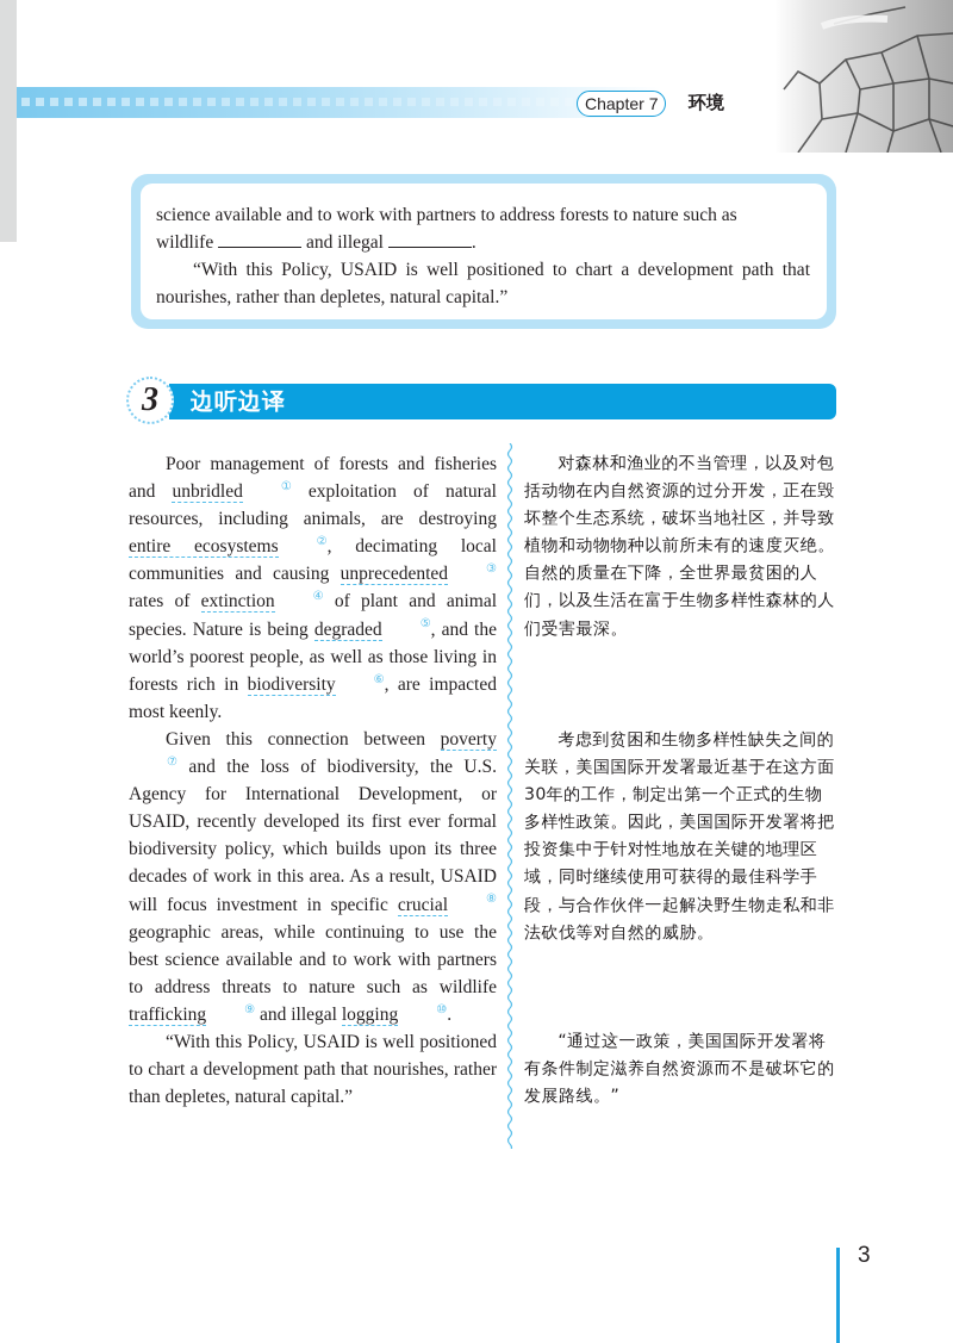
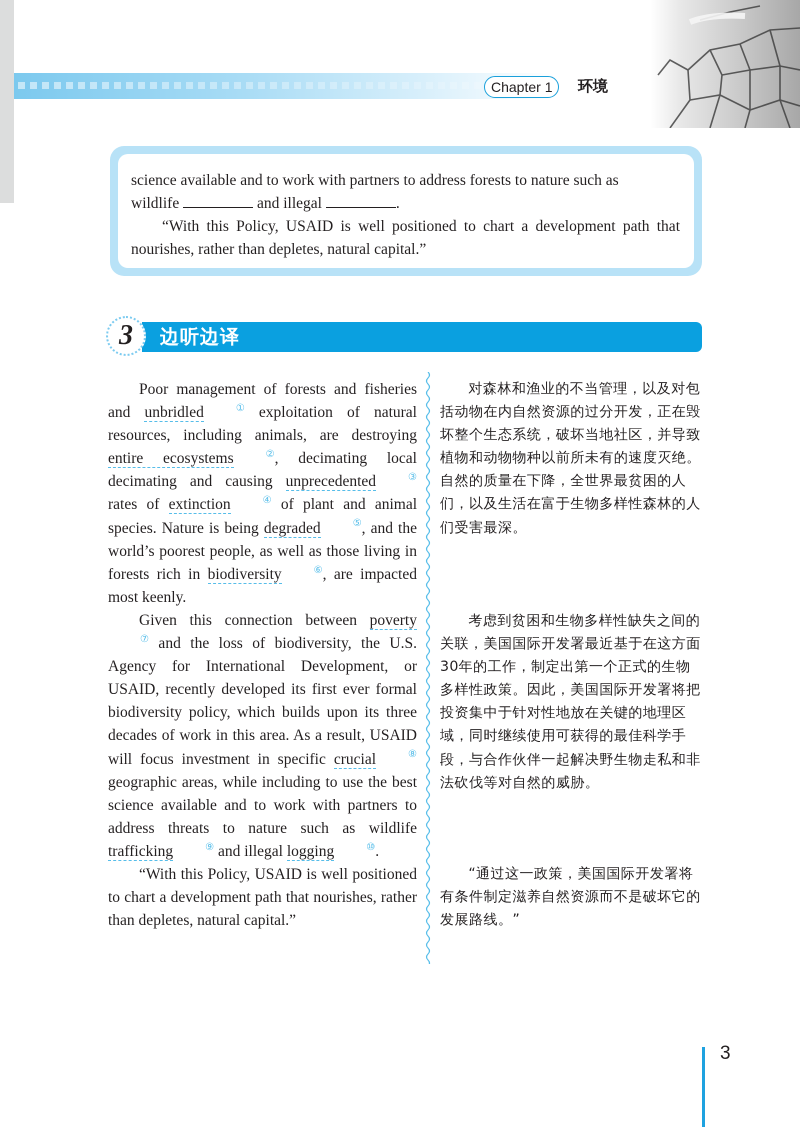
- Chapter 7
+ Chapter 1
  环境
  science available and to work with partners to address forests to nature such as
  wildlife and illegal .
  “With this Policy, USAID is well positioned to chart a development path that nourishes, rather than depletes, natural capital.”
  边听边译
  3
- Poor management of forests and fisheries and unbridled ① exploitation of natural resources, including animals, are destroying entire ecosystems ②, decimating local communities and causing unprecedented ③ rates of extinction ④ of plant and animal species. Nature is being degraded ⑤, and the world’s poorest people, as well as those living in forests rich in biodiversity ⑥, are impacted most keenly.
+ Poor management of forests and fisheries and unbridled ① exploitation of natural resources, including animals, are destroying entire ecosystems ②, decimating local decimating and causing unprecedented ③ rates of extinction ④ of plant and animal species. Nature is being degraded ⑤, and the world’s poorest people, as well as those living in forests rich in biodiversity ⑥, are impacted most keenly.
- Given this connection between poverty⑦ and the loss of biodiversity, the U.S. Agency for International Development, or USAID, recently developed its first ever formal biodiversity policy, which builds upon its three decades of work in this area. As a result, USAID will focus investment in specific crucial ⑧ geographic areas, while continuing to use the best science available and to work with partners to address threats to nature such as wildlife trafficking ⑨ and illegal logging ⑩.
+ Given this connection between poverty⑦ and the loss of biodiversity, the U.S. Agency for International Development, or USAID, recently developed its first ever formal biodiversity policy, which builds upon its three decades of work in this area. As a result, USAID will focus investment in specific crucial ⑧ geographic areas, while including to use the best science available and to work with partners to address threats to nature such as wildlife trafficking ⑨ and illegal logging ⑩.
  “With this Policy, USAID is well positioned to chart a development path that nourishes, rather than depletes, natural capital.”
  对森林和渔业的不当管理，以及对包括动物在内自然资源的过分开发，正在毁坏整个生态系统，破坏当地社区，并导致植物和动物物种以前所未有的速度灭绝。自然的质量在下降，全世界最贫困的人们，以及生活在富于生物多样性森林的人们受害最深。
  考虑到贫困和生物多样性缺失之间的关联，美国国际开发署最近基于在这方面30年的工作，制定出第一个正式的生物多样性政策。因此，美国国际开发署将把投资集中于针对性地放在关键的地理区域，同时继续使用可获得的最佳科学手段，与合作伙伴一起解决野生物走私和非法砍伐等对自然的威胁。
  “通过这一政策，美国国际开发署将有条件制定滋养自然资源而不是破坏它的发展路线。”
  3
